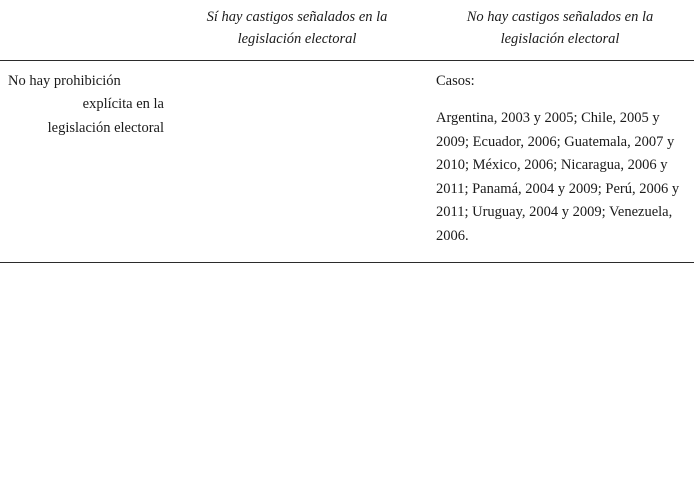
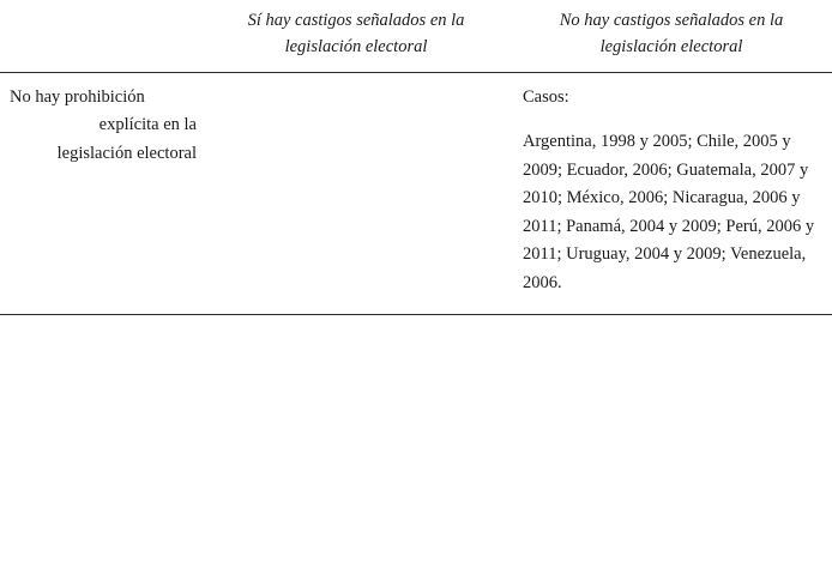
  	Sí hay castigos señalados en la legislación electoral	No hay castigos señalados en la legislación electoral
- No hay prohibición explícita en la legislación electoral		Casos: Argentina, 2003 y 2005; Chile, 2005 y 2009; Ecuador, 2006; Guatemala, 2007 y 2010; México, 2006; Nicaragua, 2006 y 2011; Panamá, 2004 y 2009; Perú, 2006 y 2011; Uruguay, 2004 y 2009; Venezuela, 2006.
+ No hay prohibición explícita en la legislación electoral		Casos: Argentina, 1998 y 2005; Chile, 2005 y 2009; Ecuador, 2006; Guatemala, 2007 y 2010; México, 2006; Nicaragua, 2006 y 2011; Panamá, 2004 y 2009; Perú, 2006 y 2011; Uruguay, 2004 y 2009; Venezuela, 2006.
